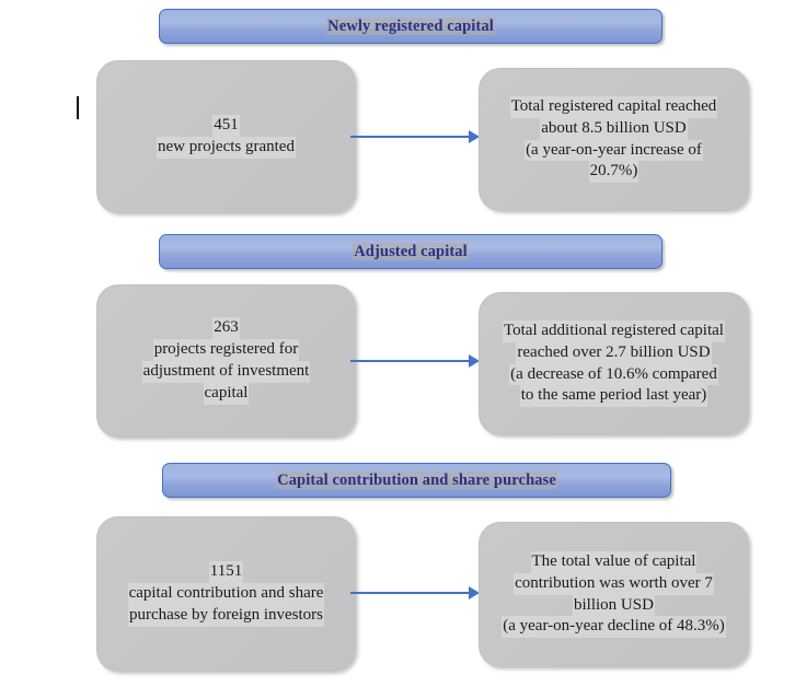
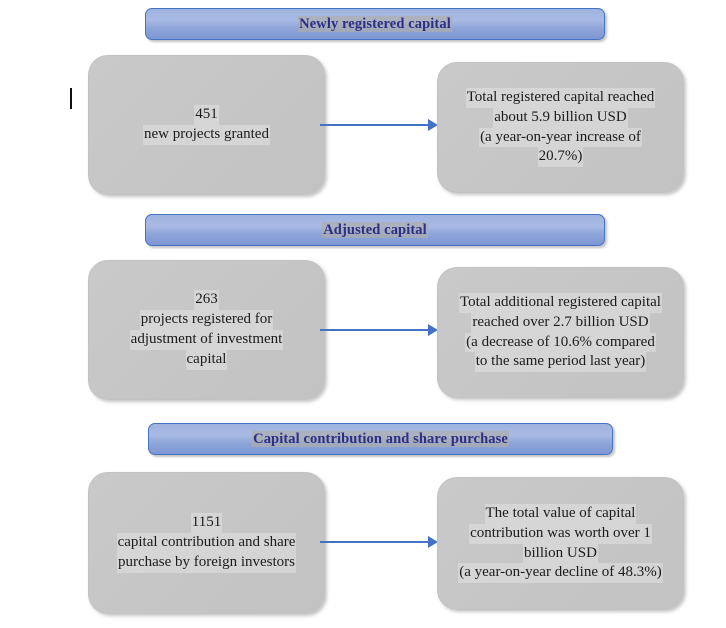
  Newly registered capital
  451
  new projects granted
  Total registered capital reached
- about 8.5 billion USD
+ about 5.9 billion USD
  (a year-on-year increase of
  20.7%)
  Adjusted capital
  263
  projects registered for
  adjustment of investment
  capital
  Total additional registered capital
  reached over 2.7 billion USD
  (a decrease of 10.6% compared
  to the same period last year)
  Capital contribution and share purchase
  1151
  capital contribution and share
  purchase by foreign investors
  The total value of capital
- contribution was worth over 7
+ contribution was worth over 1
  billion USD
  (a year-on-year decline of 48.3%)
